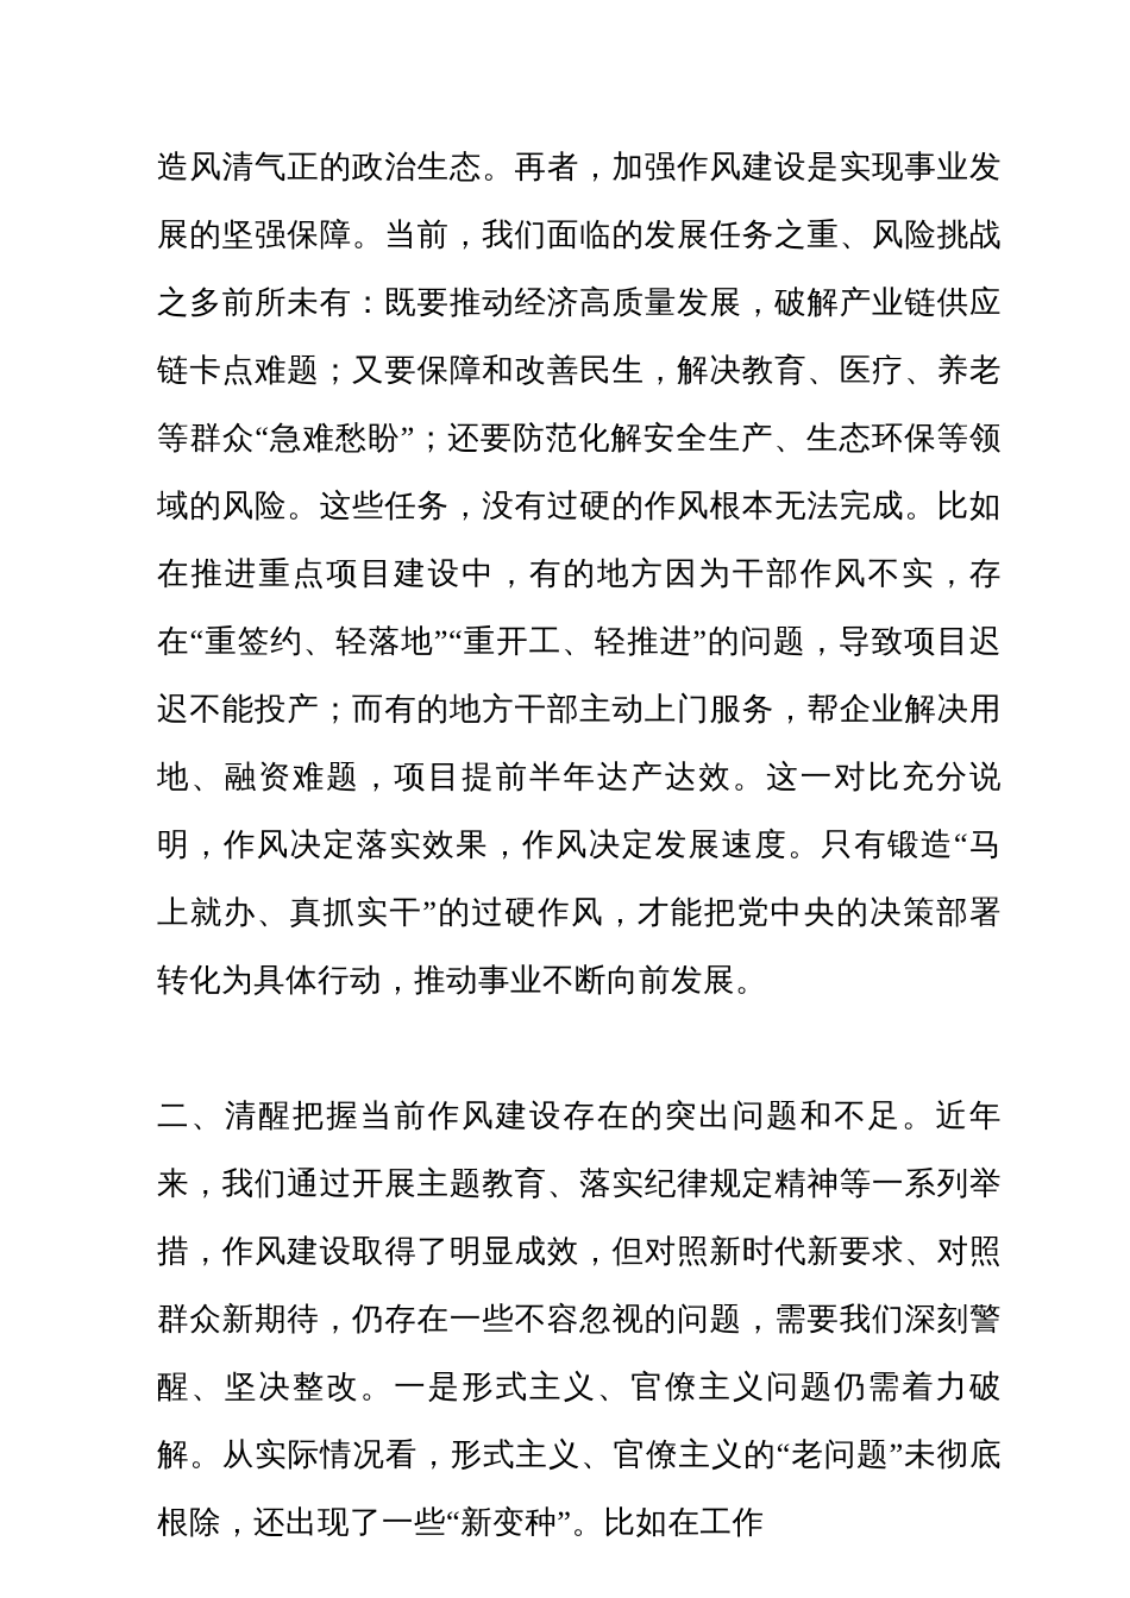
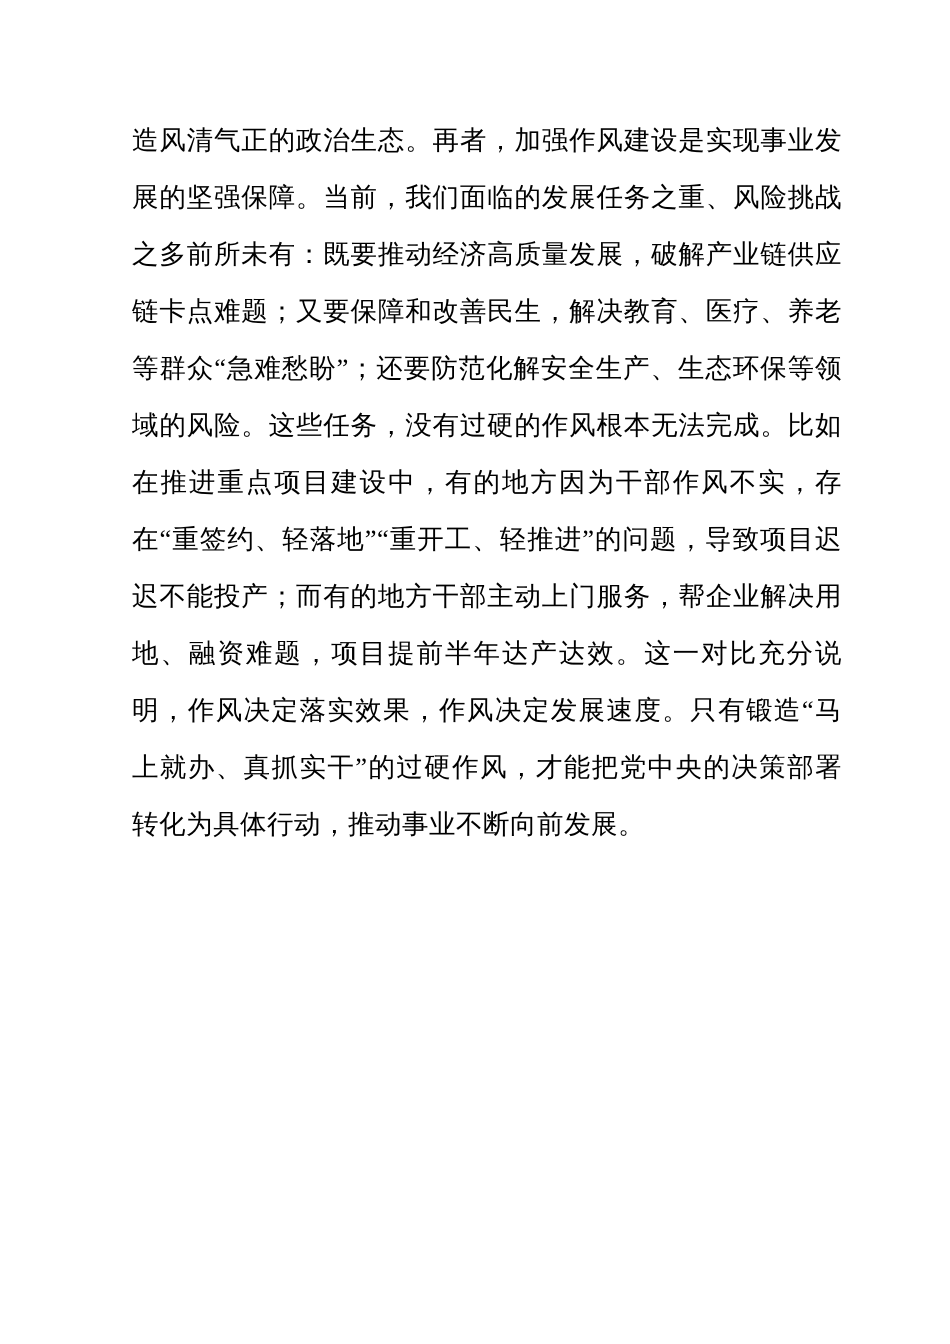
  造风清气正的政治生态。再者，加强作风建设是实现事业发展的坚强保障。当前，我们面临的发展任务之重、风险挑战之多前所未有：既要推动经济高质量发展，破解产业链供应链卡点难题；又要保障和改善民生，解决教育、医疗、养老等群众“急难愁盼”；还要防范化解安全生产、生态环保等领域的风险。这些任务，没有过硬的作风根本无法完成。比如在推进重点项目建设中，有的地方因为干部作风不实，存在“重签约、轻落地”“重开工、轻推进”的问题，导致项目迟迟不能投产；而有的地方干部主动上门服务，帮企业解决用地、融资难题，项目提前半年达产达效。这一对比充分说明，作风决定落实效果，作风决定发展速度。只有锻造“马上就办、真抓实干”的过硬作风，才能把党中央的决策部署转化为具体行动，推动事业不断向前发展。
- 二、清醒把握当前作风建设存在的突出问题和不足。近年来，我们通过开展主题教育、落实纪律规定精神等一系列举措，作风建设取得了明显成效，但对照新时代新要求、对照群众新期待，仍存在一些不容忽视的问题，需要我们深刻警醒、坚决整改。一是形式主义、官僚主义问题仍需着力破解。从实际情况看，形式主义、官僚主义的“老问题”未彻底根除，还出现了一些“新变种”。比如在工作
